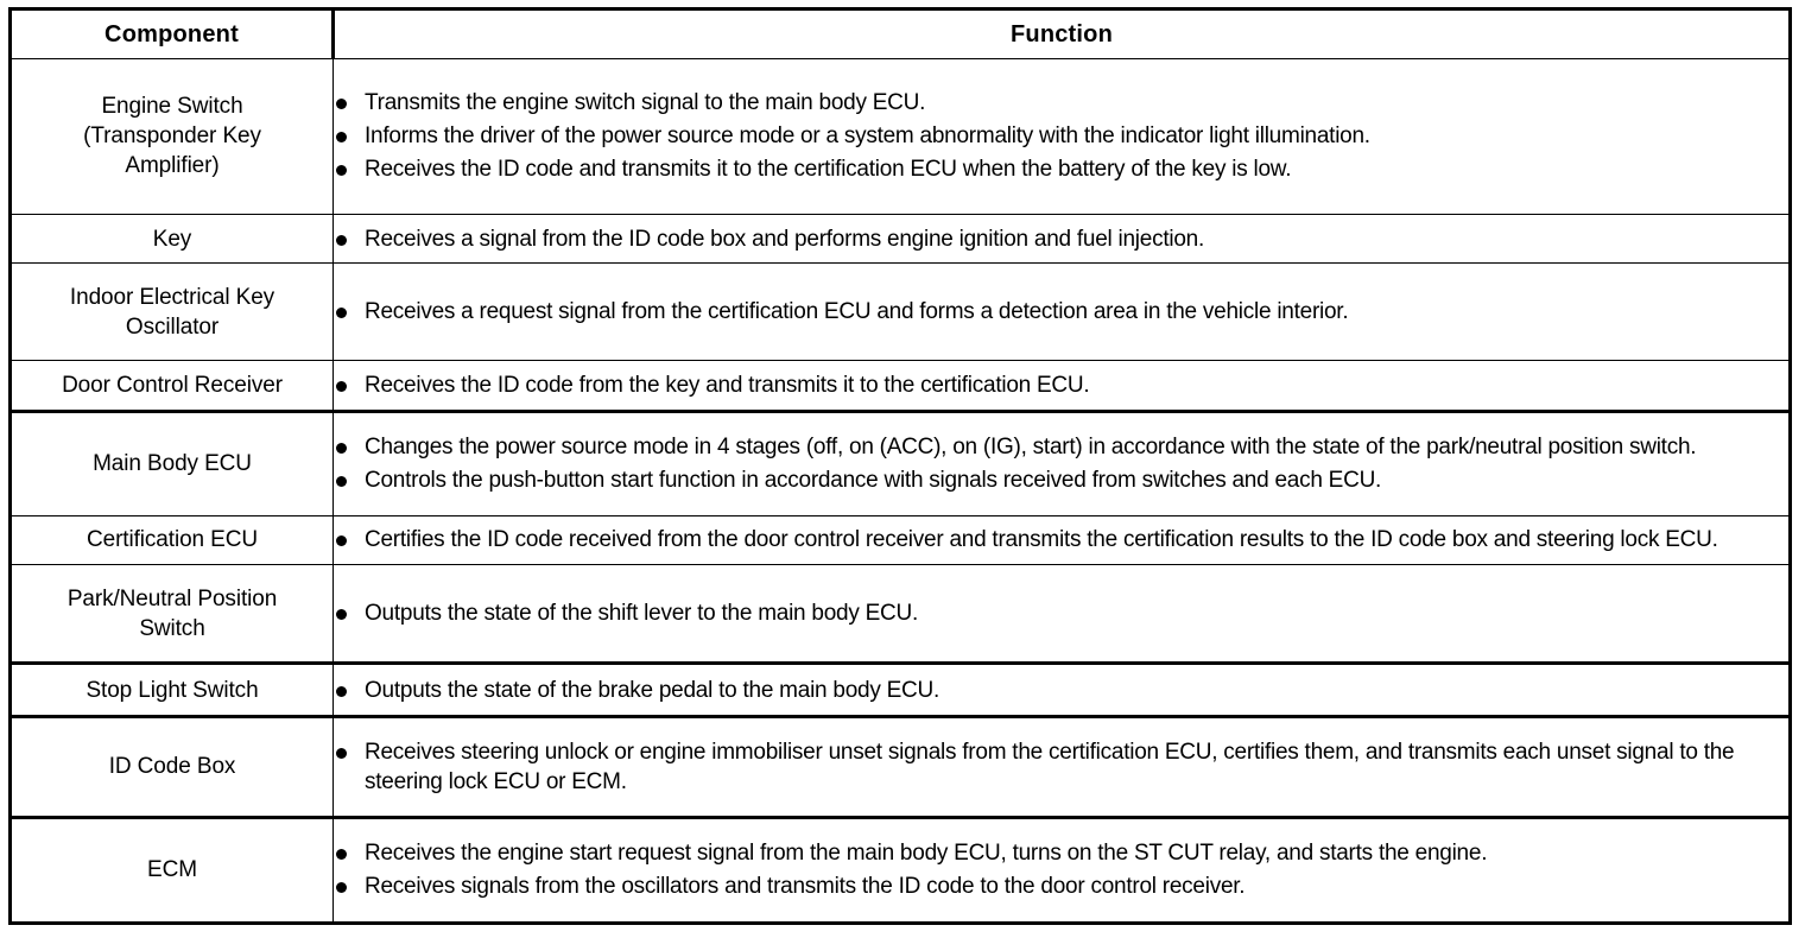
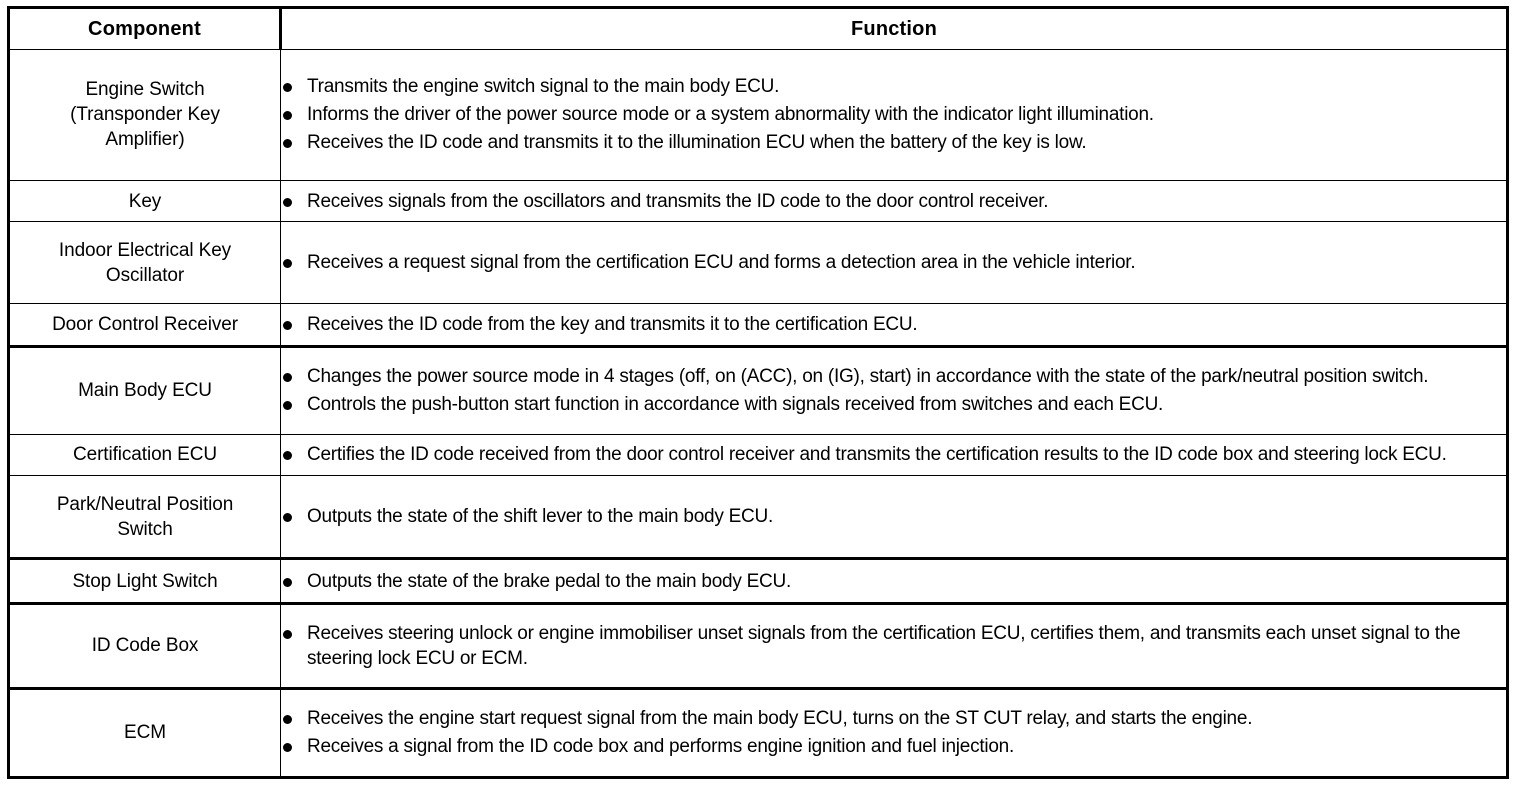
  Component	Function
- Engine Switch(Transponder KeyAmplifier)	Transmits the engine switch signal to the main body ECU.Informs the driver of the power source mode or a system abnormality with the indicator light illumination.Receives the ID code and transmits it to the certification ECU when the battery of the key is low.
+ Engine Switch(Transponder KeyAmplifier)	Transmits the engine switch signal to the main body ECU.Informs the driver of the power source mode or a system abnormality with the indicator light illumination.Receives the ID code and transmits it to the illumination ECU when the battery of the key is low.
- Key	Receives a signal from the ID code box and performs engine ignition and fuel injection.
+ Key	Receives signals from the oscillators and transmits the ID code to the door control receiver.
  Indoor Electrical KeyOscillator	Receives a request signal from the certification ECU and forms a detection area in the vehicle interior.
  Door Control Receiver	Receives the ID code from the key and transmits it to the certification ECU.
  Main Body ECU	Changes the power source mode in 4 stages (off, on (ACC), on (IG), start) in accordance with the state of the park/neutral position switch.Controls the push-button start function in accordance with signals received from switches and each ECU.
  Certification ECU	Certifies the ID code received from the door control receiver and transmits the certification results to the ID code box and steering lock ECU.
  Park/Neutral PositionSwitch	Outputs the state of the shift lever to the main body ECU.
  Stop Light Switch	Outputs the state of the brake pedal to the main body ECU.
  ID Code Box	Receives steering unlock or engine immobiliser unset signals from the certification ECU, certifies them, and transmits each unset signal to the steering lock ECU or ECM.
- ECM	Receives the engine start request signal from the main body ECU, turns on the ST CUT relay, and starts the engine.Receives signals from the oscillators and transmits the ID code to the door control receiver.
+ ECM	Receives the engine start request signal from the main body ECU, turns on the ST CUT relay, and starts the engine.Receives a signal from the ID code box and performs engine ignition and fuel injection.
